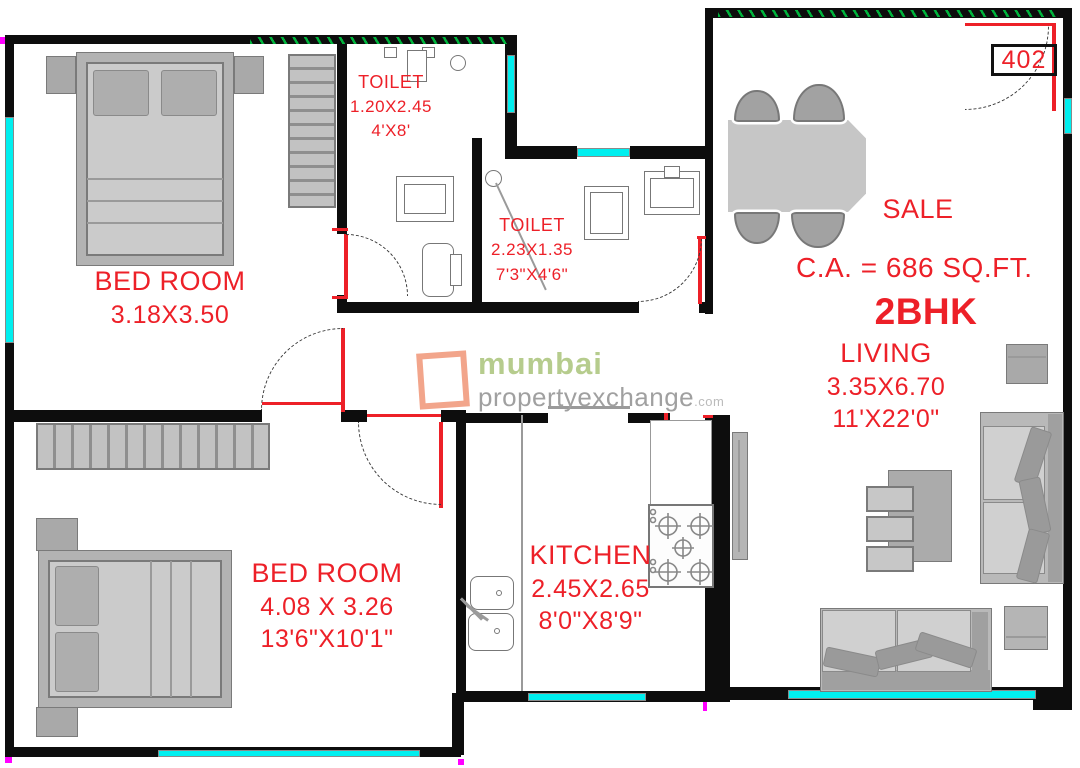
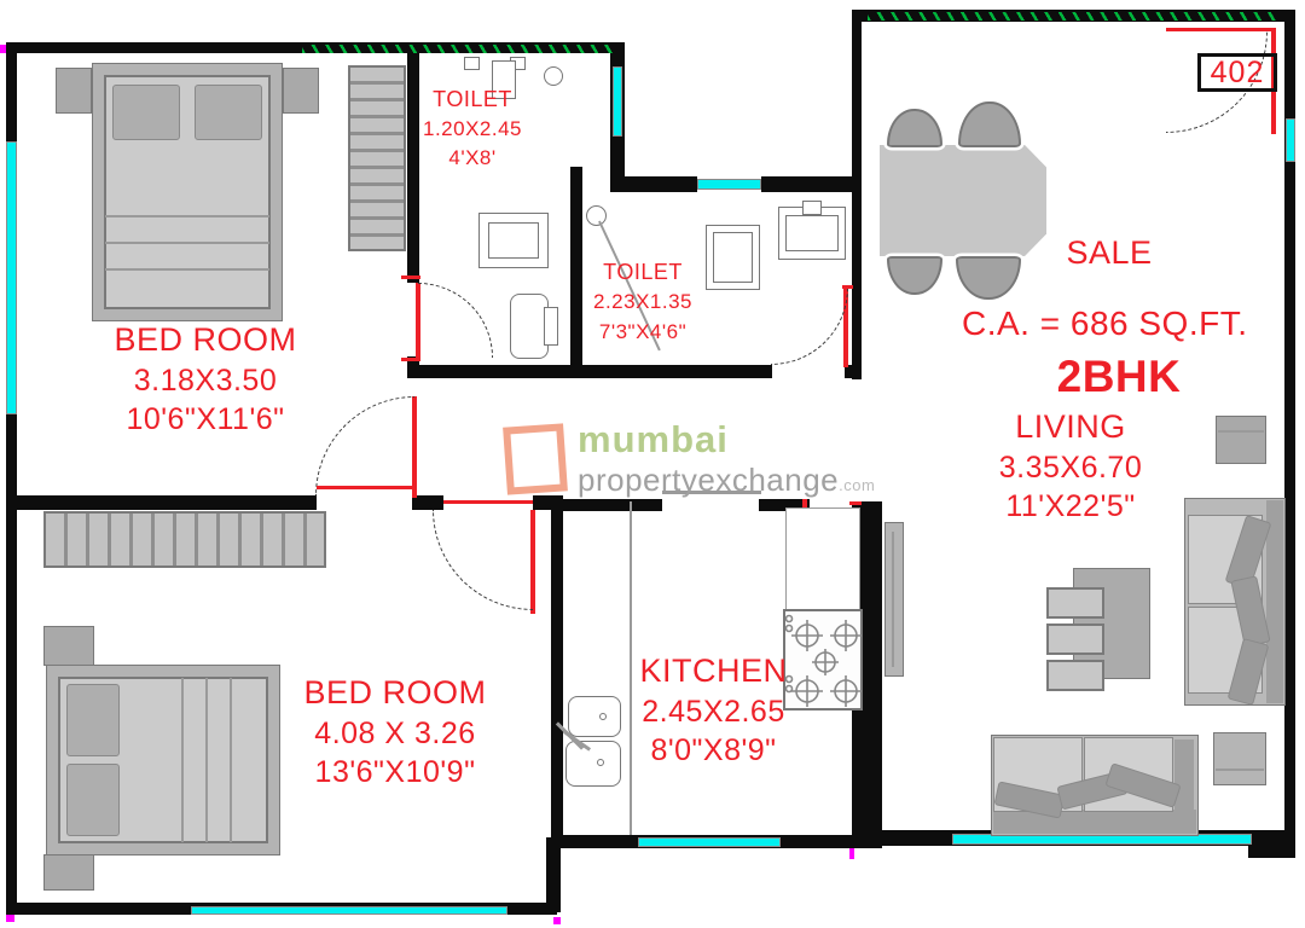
  BED ROOM
  3.18X3.50
+ 10'6"X11'6"
  TOILET
  1.20X2.45
  4'X8'
  TOILET
  2.23X1.35
  7'3"X4'6"
  KITCHEN
  2.45X2.65
  8'0"X8'9"
  BED ROOM
  4.08 X 3.26
- 13'6"X10'1"
+ 13'6"X10'9"
  SALE
  C.A. = 686 SQ.FT.
  2BHK
  LIVING
  3.35X6.70
- 11'X22'0"
+ 11'X22'5"
  402
  mumbai
  propertyexchange.com
